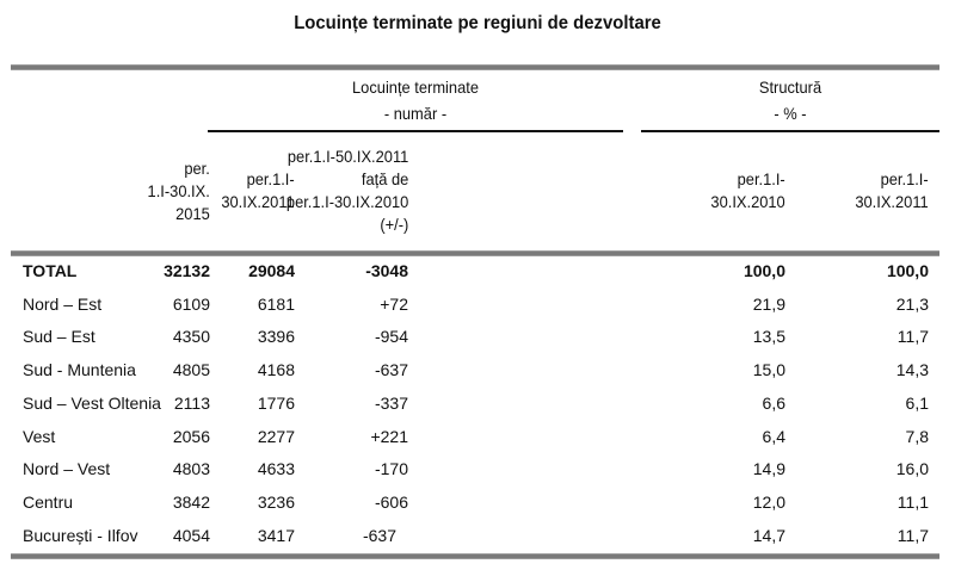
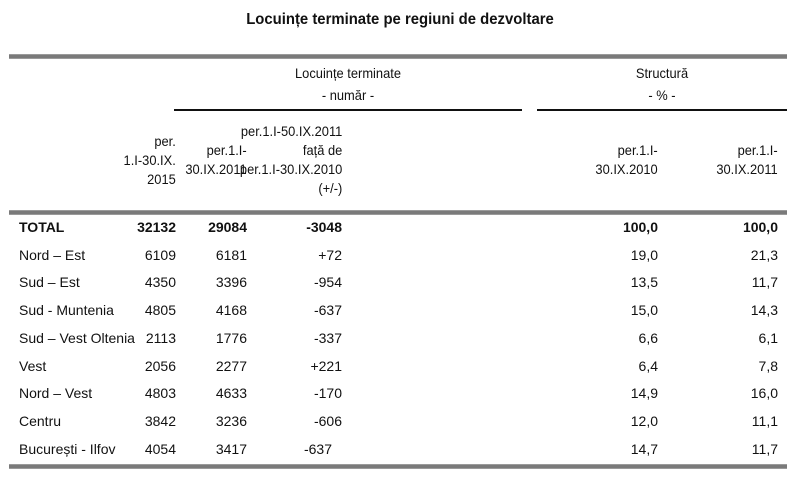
  Locuințe terminate pe regiuni de dezvoltare
  Locuințe terminate
  - număr -
  Structură
  - % -
  per.
  1.I-30.IX.
  2015
  per.1.I-
  30.IX.2011
  per.1.I-50.IX.2011
  față de
  per.1.I-30.IX.2010
  (+/-)
  per.1.I-
  30.IX.2010
  per.1.I-
  30.IX.2011
  TOTAL
  32132
  29084
  -3048
  100,0
  100,0
  Nord – Est
  6109
  6181
  +72
- 21,9
+ 19,0
  21,3
  Sud – Est
  4350
  3396
  -954
  13,5
  11,7
  Sud - Muntenia
  4805
  4168
  -637
  15,0
  14,3
  Sud – Vest Oltenia
  2113
  1776
  -337
  6,6
  6,1
  Vest
  2056
  2277
  +221
  6,4
  7,8
  Nord – Vest
  4803
  4633
  -170
  14,9
  16,0
  Centru
  3842
  3236
  -606
  12,0
  11,1
  București - Ilfov
  4054
  3417
  -637
  14,7
  11,7
